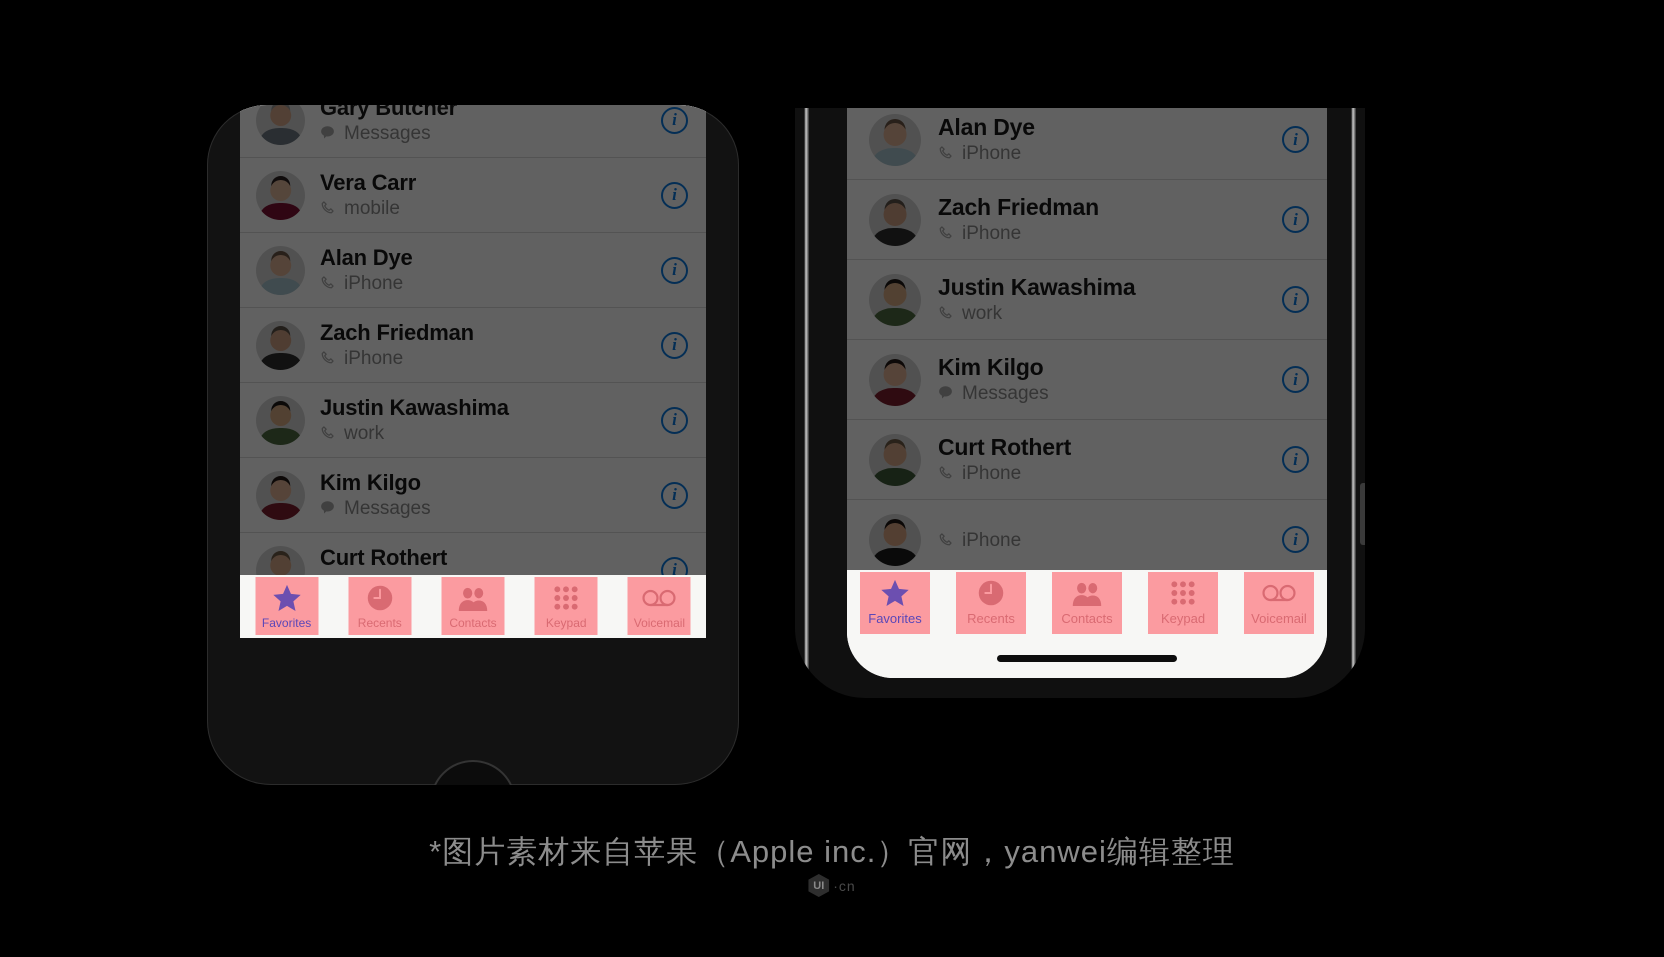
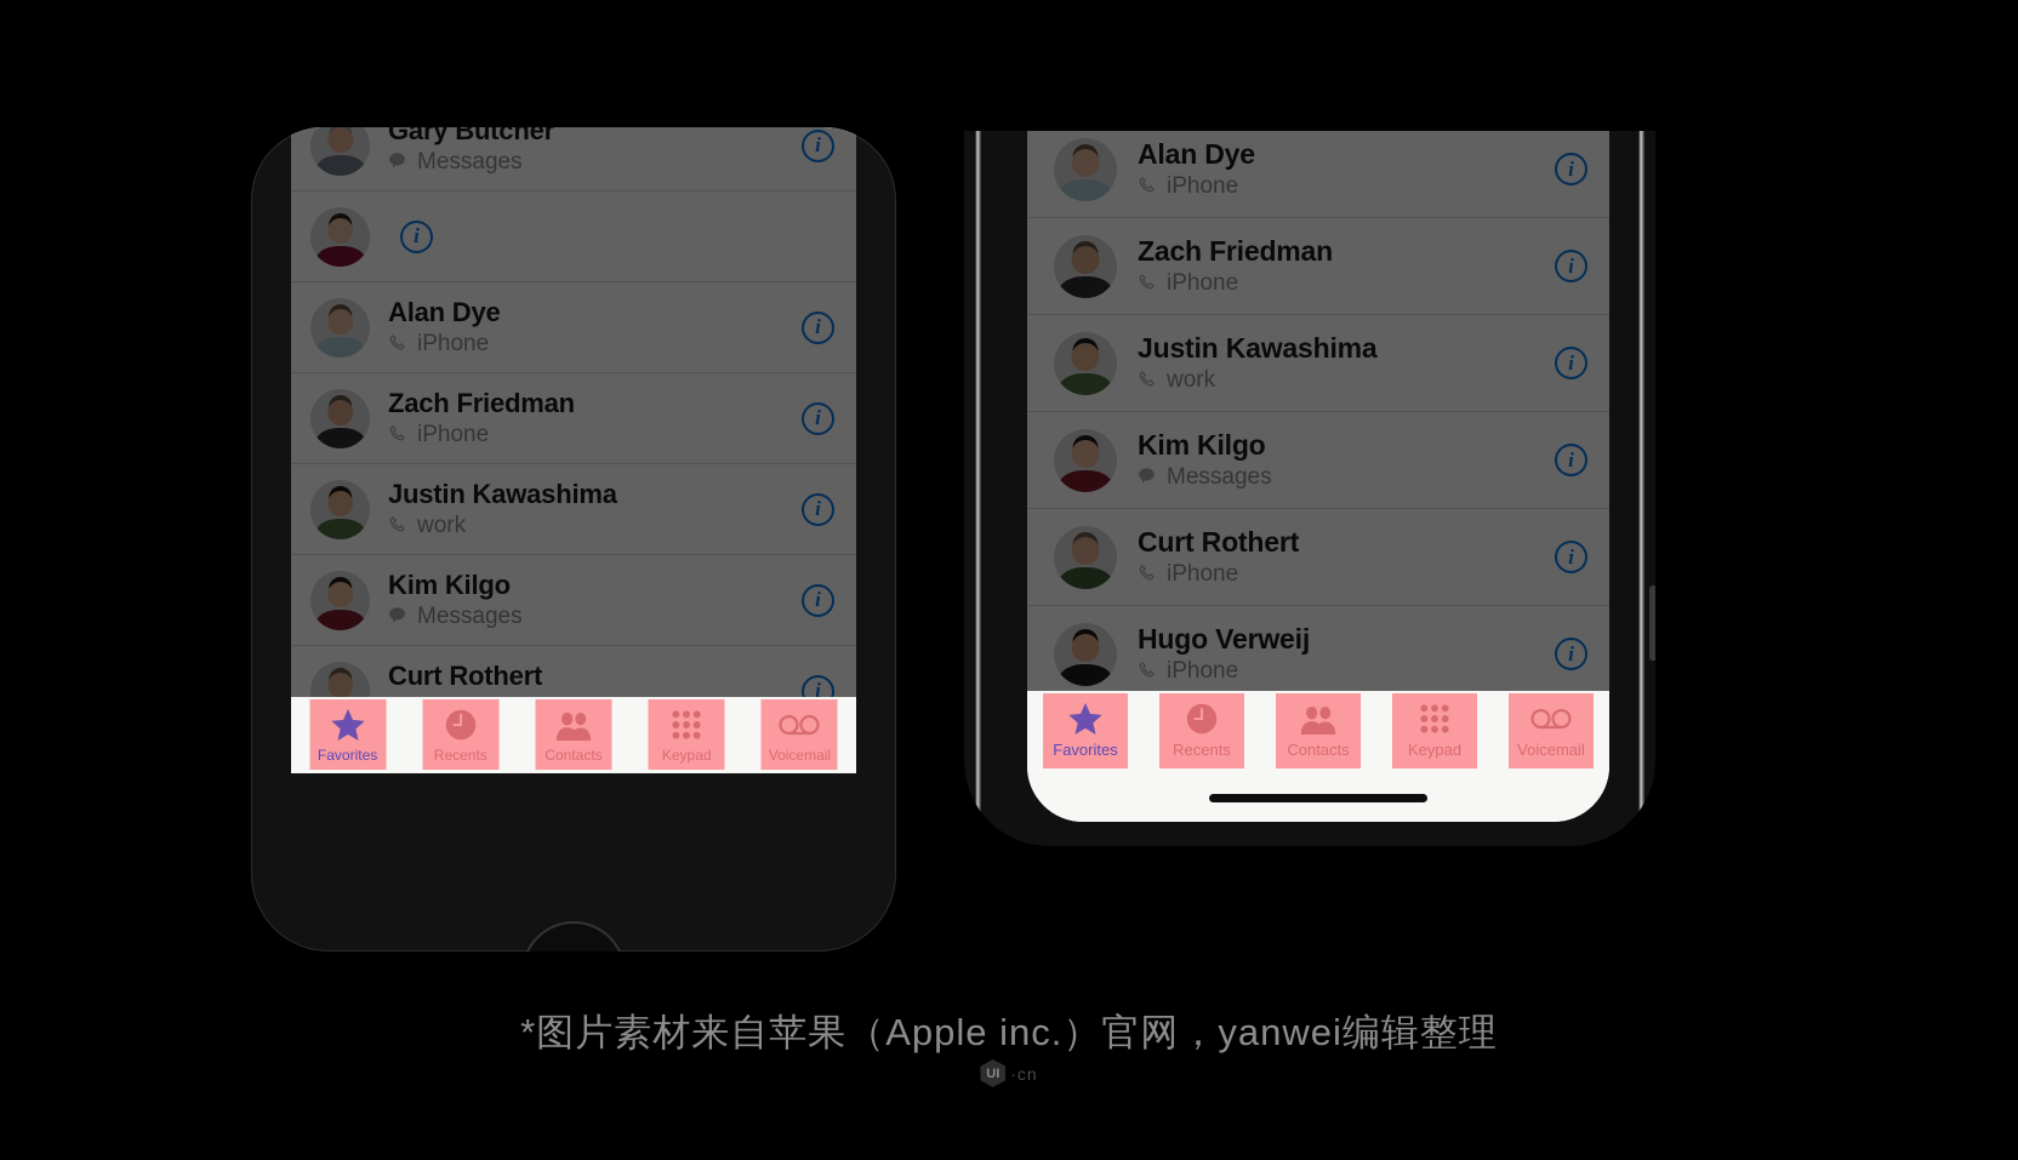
  Gary Butcher
  Messages
  i
- Vera Carr
- mobile
  i
  Alan Dye
  iPhone
  i
  Zach Friedman
  iPhone
  i
  Justin Kawashima
  work
  i
  Kim Kilgo
  Messages
  i
  Curt Rothert
  i
  Favorites
  Recents
  Contacts
  Keypad
  Voicemail
  Alan Dye
  iPhone
  i
  Zach Friedman
  iPhone
  i
  Justin Kawashima
  work
  i
  Kim Kilgo
  Messages
  i
  Curt Rothert
  iPhone
  i
+ Hugo Verweij
  iPhone
  i
  Favorites
  Recents
  Contacts
  Keypad
  Voicemail
  *图片素材来自苹果（Apple inc.）官网，yanwei编辑整理
  UI
  ·cn
